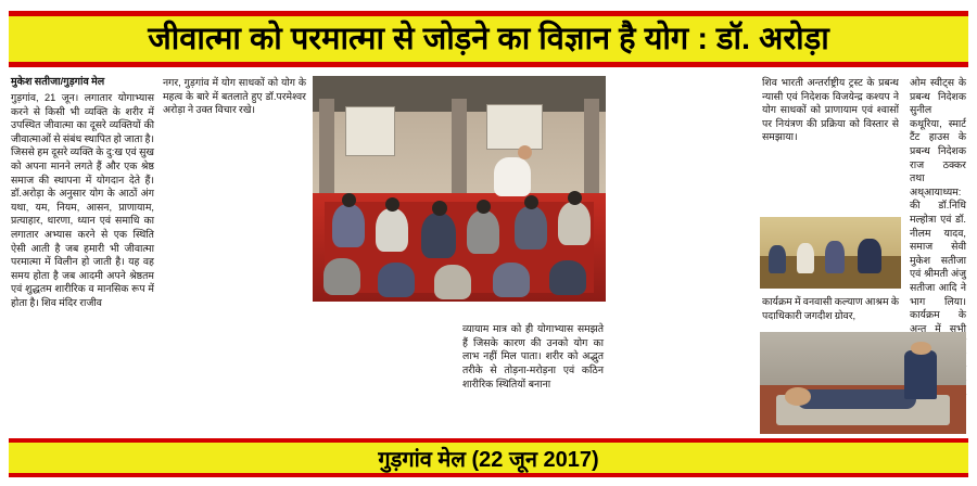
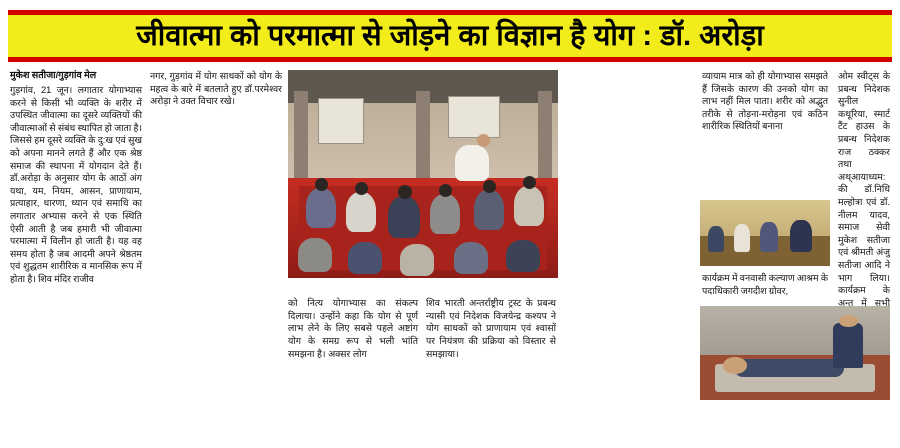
  जीवात्मा को परमात्मा से जोड़ने का विज्ञान है योग : डॉ. अरोड़ा
  मुकेश सतीजा/गुड़गांव मेल
  गुड़गांव, 21 जून। लगातार योगाभ्यास करने से किसी भी व्यक्ति के शरीर में उपस्थित जीवात्मा का दूसरे व्यक्तियों की जीवात्माओं से संबंध स्थापित हो जाता है। जिससे हम दूसरे व्यक्ति के दु:ख एवं सुख को अपना मानने लगते हैं और एक श्रेष्ठ समाज की स्थापना में योगदान देते हैं। डॉ.अरोड़ा के अनुसार योग के आठों अंग यथा, यम, नियम, आसन, प्राणायाम, प्रत्याहार, धारणा, ध्यान एवं समाधि का लगातार अभ्यास करने से एक स्थिति ऐसी आती है जब हमारी भी जीवात्मा परमात्मा में विलीन हो जाती है। यह वह समय होता है जब आदमी अपने श्रेष्ठतम एवं शुद्धतम शारीरिक व मानसिक रूप में होता है। शिव मंदिर राजीव
  नगर, गुड़गांव में योग साधकों को योग के महत्व के बारे में बतलाते हुए डॉ.परमेश्वर अरोड़ा ने उक्त विचार रखे।
- शिव भारती अन्तर्राष्ट्रीय ट्रस्ट के प्रबन्ध न्यासी एवं निदेशक विजयेन्द्र कश्यप ने योग साधकों को प्राणायाम एवं श्वासों पर नियंत्रण की प्रक्रिया को विस्तार से समझाया।
+ व्यायाम मात्र को ही योगाभ्यास समझते हैं जिसके कारण की उनको योग का लाभ नहीं मिल पाता। शरीर को अद्भुत तरीके से तोड़ना-मरोड़ना एवं कठिन शारीरिक स्थितियों बनाना
  ओम स्वीट्स के प्रबन्ध निदेशक सुनील कथूरिया, स्मार्ट टैंट हाउस के प्रबन्ध निदेशक राज ठक्कर तथा अथ्आयाध्यम: की डॉ.निधि मल्होत्रा एवं डॉ. नीलम यादव, समाज सेवी मुकेश सतीजा एवं श्रीमती अंजु सतीजा आदि ने भाग लिया। कार्यक्रम के अन्त में सभी
  कार्यक्रम में वनवासी कल्याण आश्रम के पदाधिकारी जगदीश ग्रोवर,
+ को नित्य योगाभ्यास का संकल्प दिलाया। उन्होंने कहा कि योग से पूर्ण लाभ लेने के लिए सबसे पहले अष्टांग योग के समग्र रूप से भली भांति समझना है। अक्सर लोग
- व्यायाम मात्र को ही योगाभ्यास समझते हैं जिसके कारण की उनको योग का लाभ नहीं मिल पाता। शरीर को अद्भुत तरीके से तोड़ना-मरोड़ना एवं कठिन शारीरिक स्थितियों बनाना
+ शिव भारती अन्तर्राष्ट्रीय ट्रस्ट के प्रबन्ध न्यासी एवं निदेशक विजयेन्द्र कश्यप ने योग साधकों को प्राणायाम एवं श्वासों पर नियंत्रण की प्रक्रिया को विस्तार से समझाया।
- गुड़गांव मेल (22 जून 2017)
